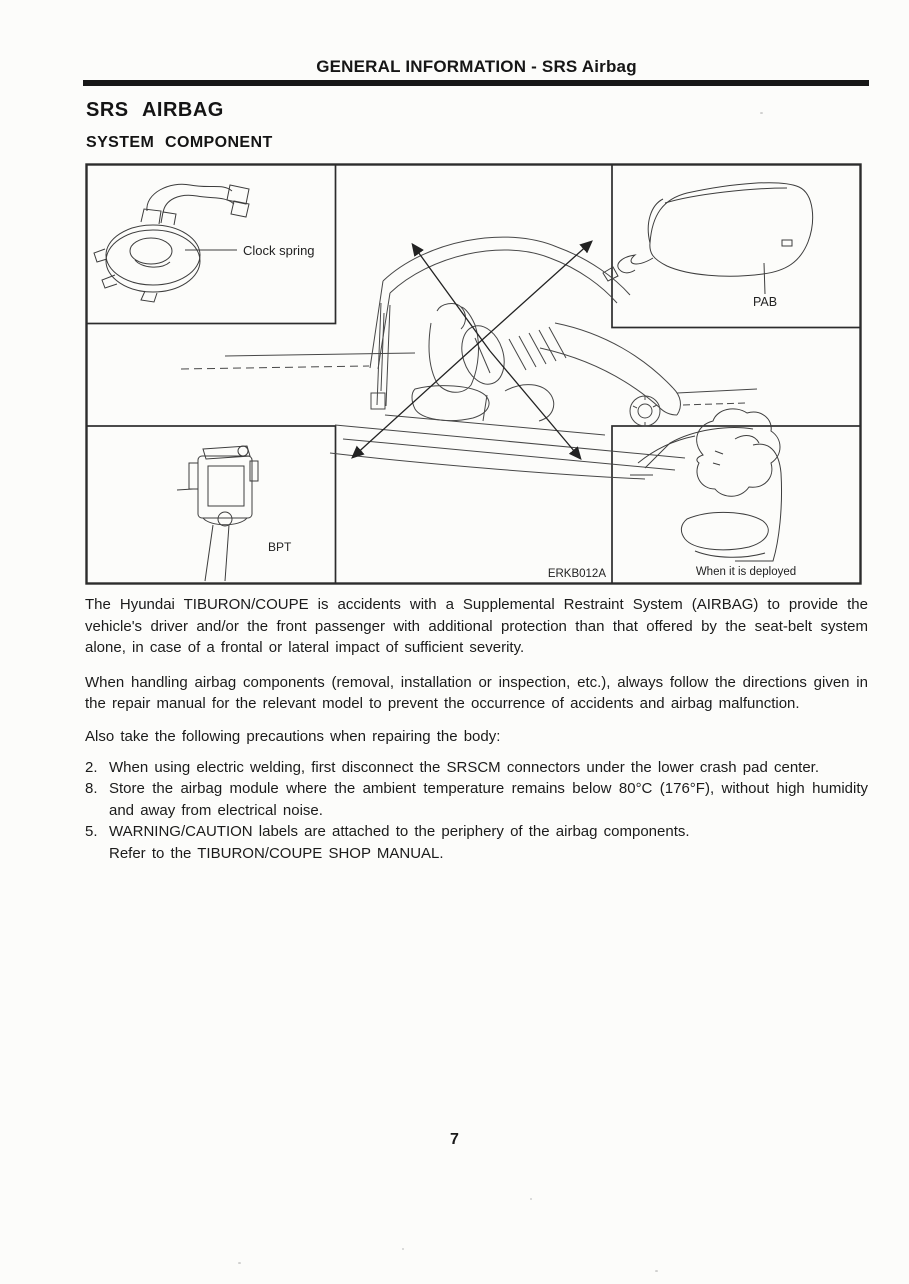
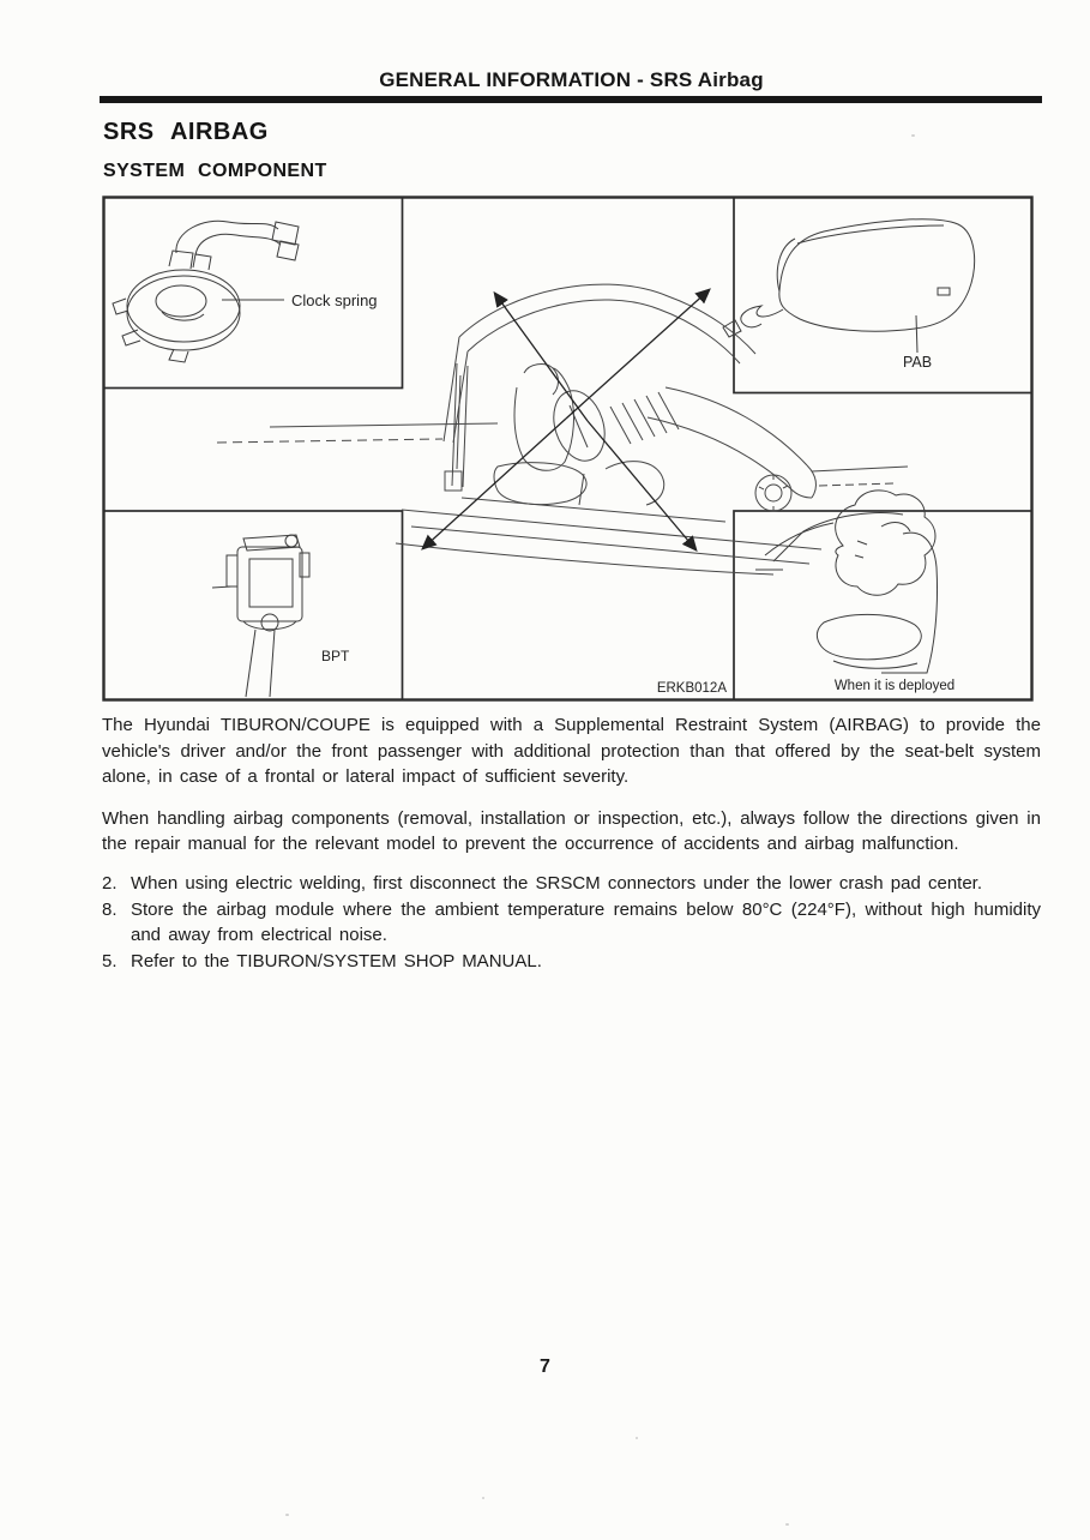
  GENERAL INFORMATION - SRS Airbag
  SRS AIRBAG
  SYSTEM COMPONENT
  Clock spring
  PAB
  BPT
  When it is deployed
  ERKB012A
- The Hyundai TIBURON/COUPE is accidents with a Supplemental Restraint System (AIRBAG) to provide the vehicle's driver and/or the front passenger with additional protection than that offered by the seat-belt system alone, in case of a frontal or lateral impact of sufficient severity.
+ The Hyundai TIBURON/COUPE is equipped with a Supplemental Restraint System (AIRBAG) to provide the vehicle's driver and/or the front passenger with additional protection than that offered by the seat-belt system alone, in case of a frontal or lateral impact of sufficient severity.
  When handling airbag components (removal, installation or inspection, etc.), always follow the directions given in the repair manual for the relevant model to prevent the occurrence of accidents and airbag malfunction.
- Also take the following precautions when repairing the body:
  2.
  When using electric welding, first disconnect the SRSCM connectors under the lower crash pad center.
  8.
- Store the airbag module where the ambient temperature remains below 80°C (176°F), without high humidity and away from electrical noise.
+ Store the airbag module where the ambient temperature remains below 80°C (224°F), without high humidity and away from electrical noise.
  5.
- WARNING/CAUTION labels are attached to the periphery of the airbag components.
- Refer to the TIBURON/COUPE SHOP MANUAL.
+ Refer to the TIBURON/SYSTEM SHOP MANUAL.
  7
